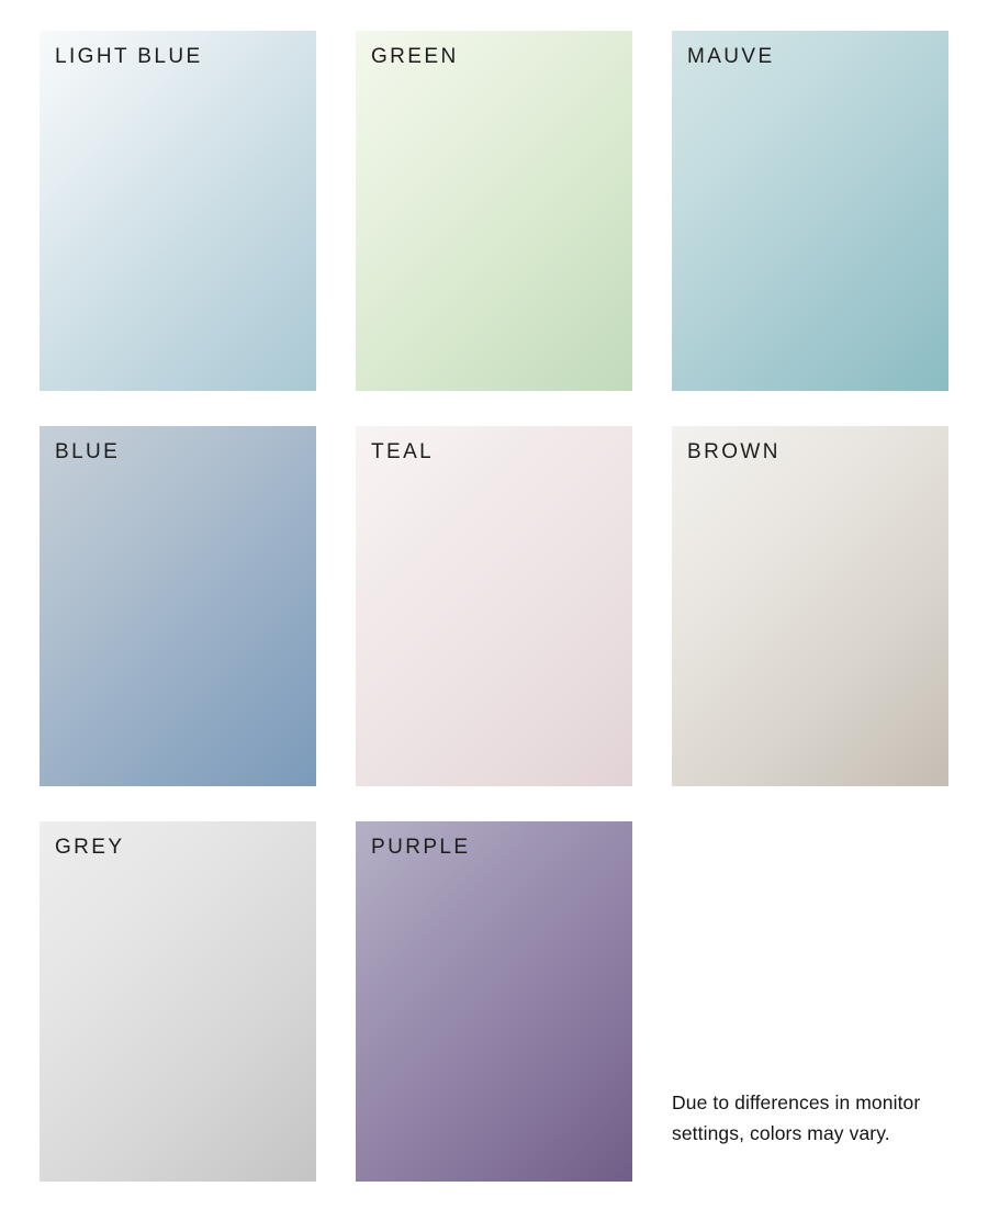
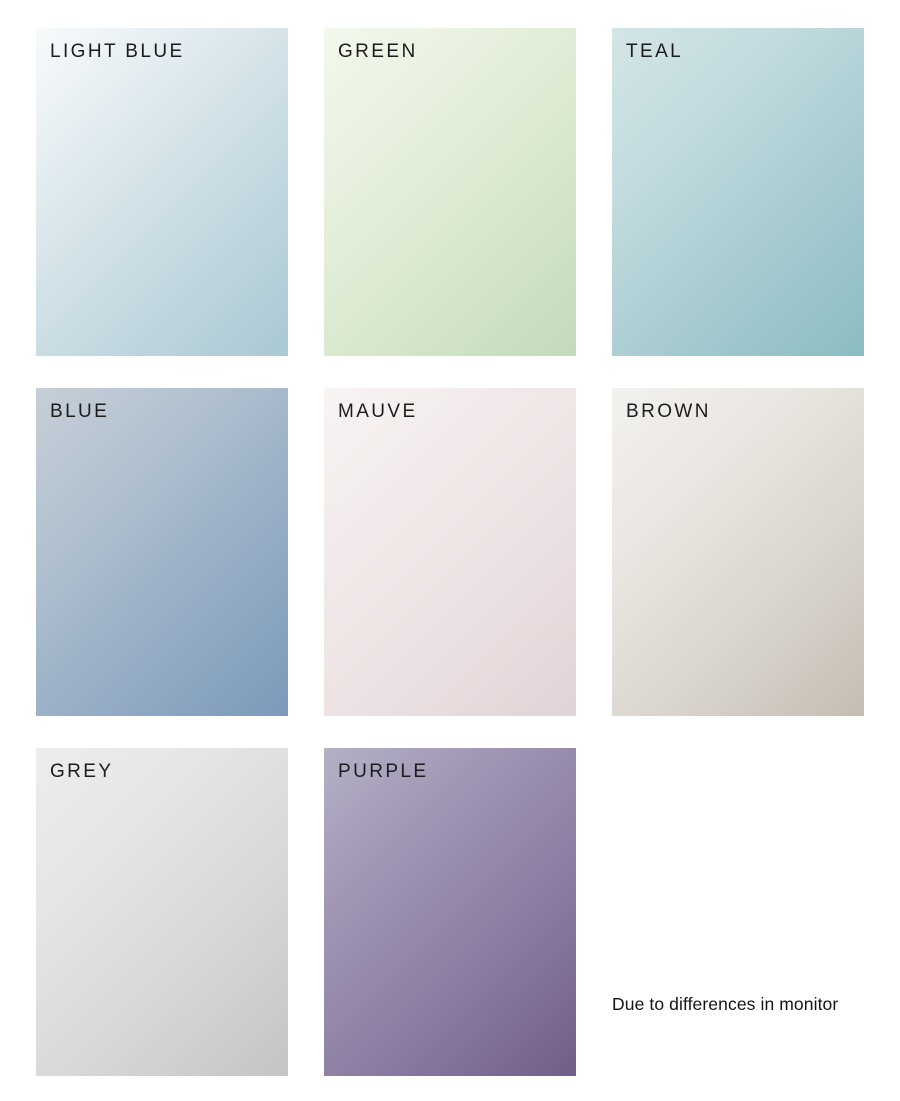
  LIGHT BLUE
  GREEN
- MAUVE
+ TEAL
  BLUE
- TEAL
+ MAUVE
  BROWN
  GREY
  PURPLE
  Due to differences in monitor
- settings, colors may vary.
